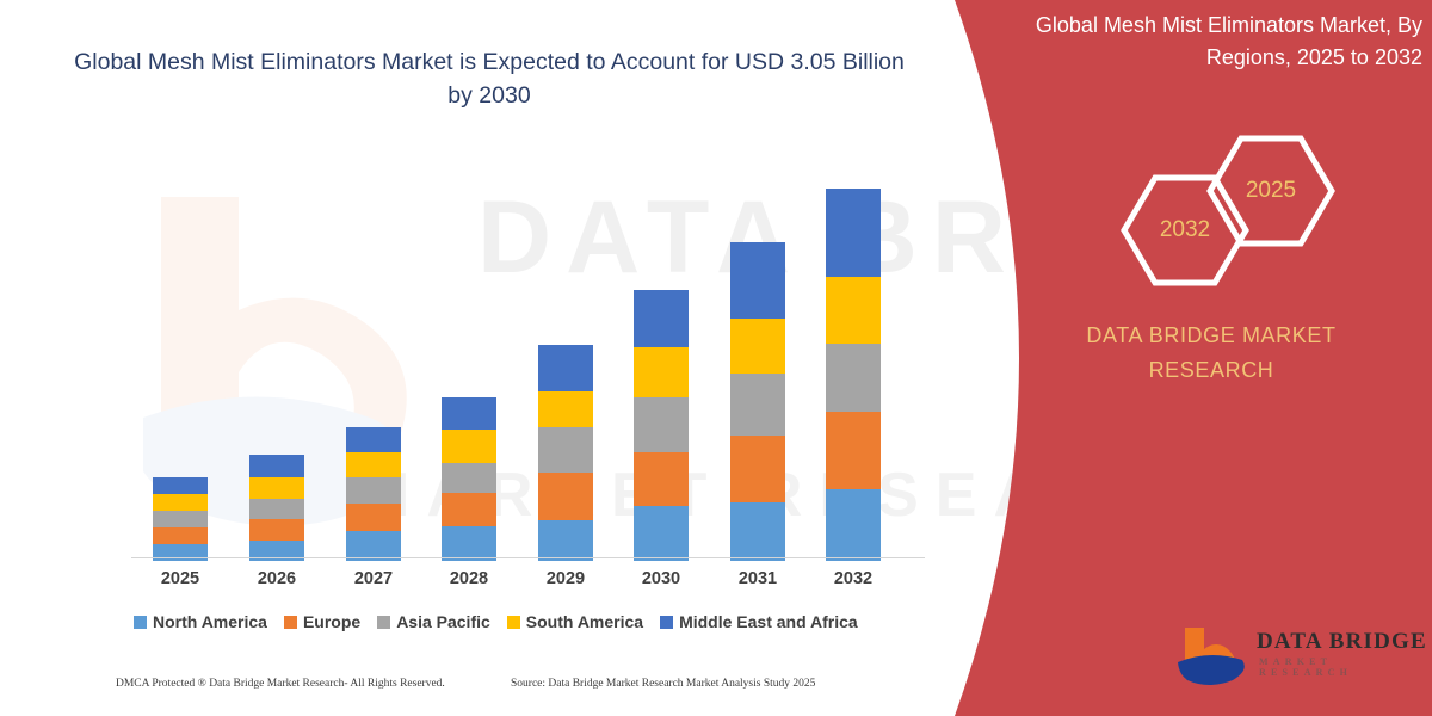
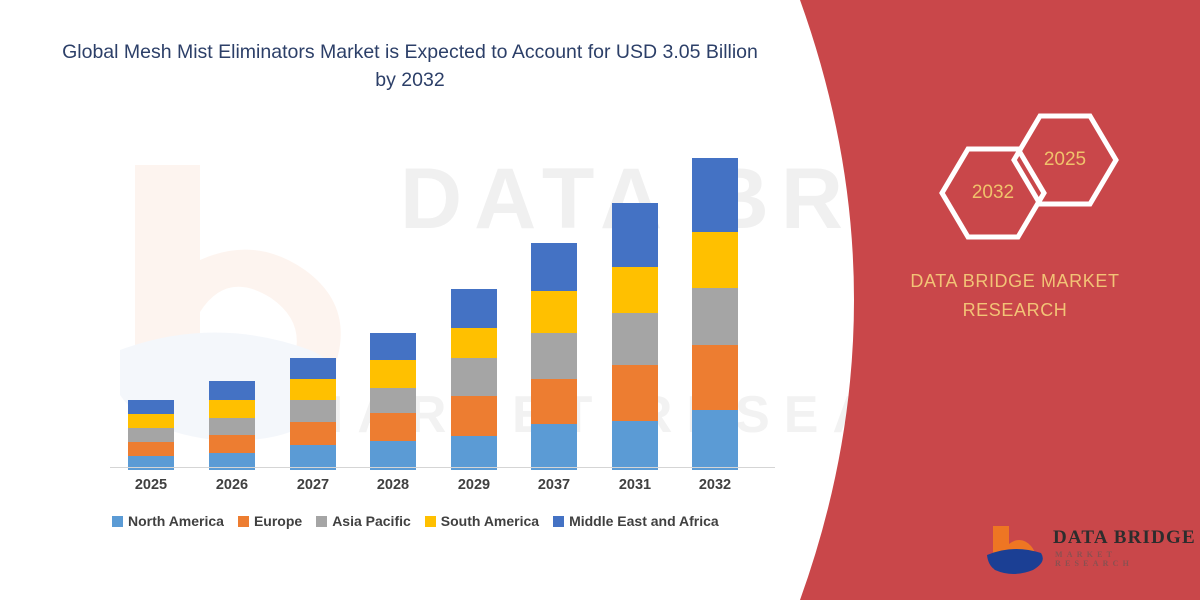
- Global Mesh Mist Eliminators Market is Expected to Account for USD 3.05 Billion by 2030
+ Global Mesh Mist Eliminators Market is Expected to Account for USD 3.05 Billion by 2032
  2025
  2026
  2027
  2028
  2029
- 2030
+ 2037
  2031
  2032
  North America
  Europe
  Asia Pacific
  South America
  Middle East and Africa
- DMCA Protected ® Data Bridge Market Research- All Rights Reserved.
- Source: Data Bridge Market Research Market Analysis Study 2025
- Global Mesh Mist Eliminators Market, By Regions, 2025 to 2032
  2025
  2032
  DATA BRIDGE MARKET
  RESEARCH
  DATA BRIDGE
  MARKET RESEARCH
